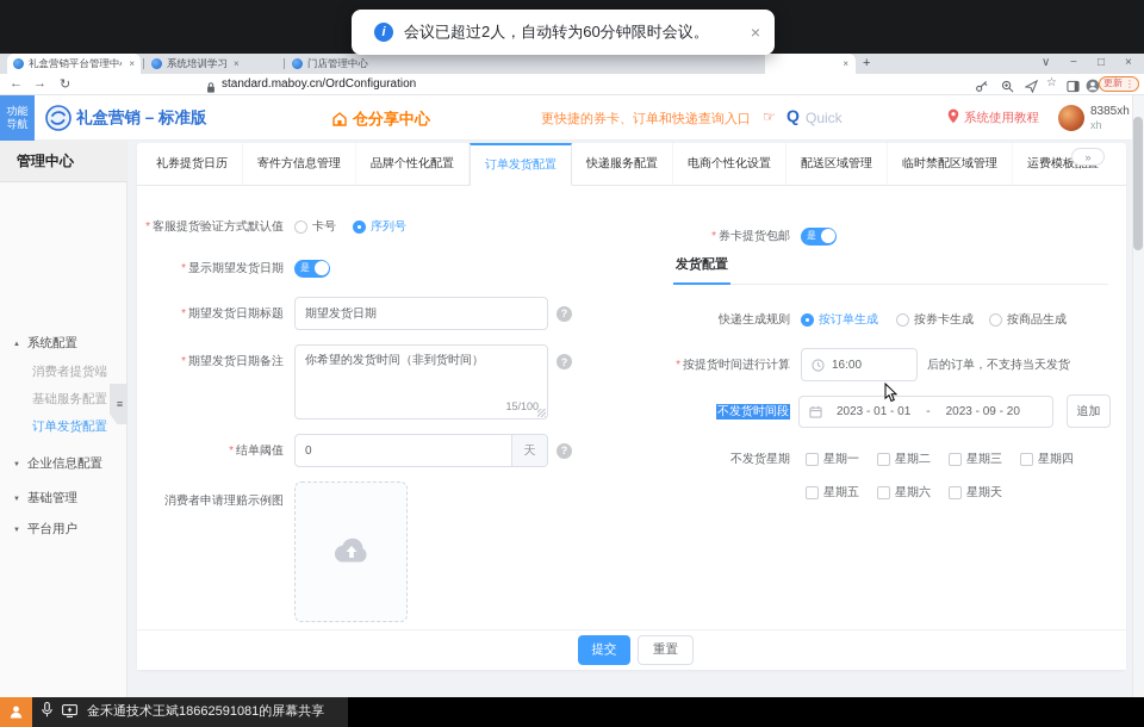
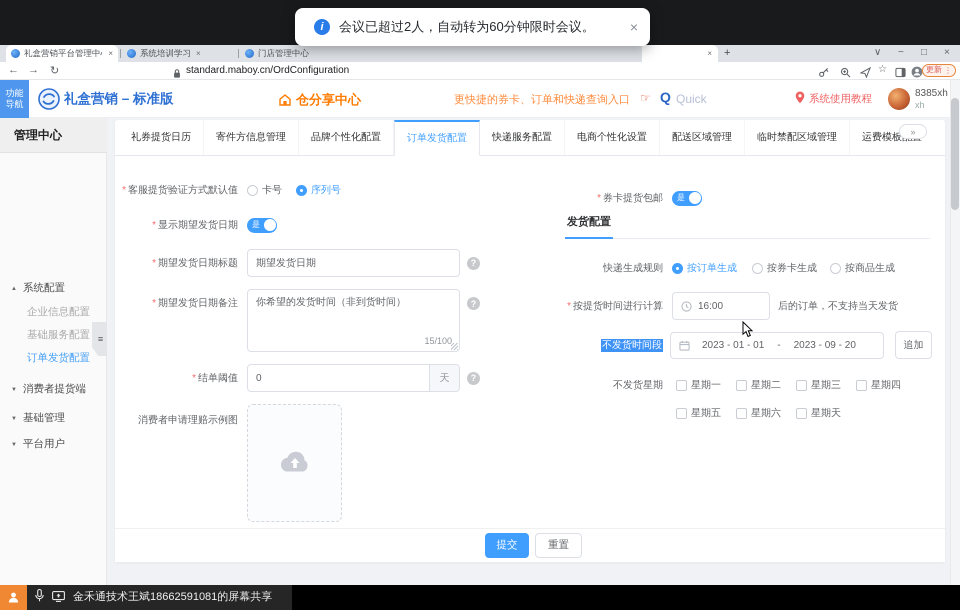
  i
  会议已超过2人，自动转为60分钟限时会议。
  ×
  礼盒营销平台管理中
  ×
  系统培训学习
  ×
  门店管理中心
  ×
  +
  ∨
  −
  □
  ×
  ←
  →
  ↻
  standard.maboy.cn/OrdConfiguration
  ☆
  更新
  ⋮
  功能
  导航
  礼盒营销 – 标准版
  仓分享中心
  更快捷的券卡、订单和快递查询入口
  ☞
  Q
  Quick
  系统使用教程
  8385xh
  xh
  管理中心
  系统配置
- 消费者提货端
+ 企业信息配置
  基础服务配置
  订单发货配置
- 企业信息配置
+ 消费者提货端
  基础管理
  平台用户
  ≡
  礼券提货日历
  寄件方信息管理
  品牌个性化配置
  订单发货配置
  快递服务配置
  电商个性化设置
  配送区域管理
  临时禁配区域管理
  »
  客服提货验证方式默认值
  卡号
  序列号
  显示期望发货日期
  是
  期望发货日期标题
  期望发货日期
  ?
  期望发货日期备注
  你希望的发货时间（非到货时间）
  15/100
  ?
  结单阈值
  0
  天
  ?
  消费者申请理赔示例图
  券卡提货包邮
  是
  发货配置
  快递生成规则
  按订单生成
  按券卡生成
  按商品生成
  按提货时间进行计算
  16:00
  后的订单，不支持当天发货
  不发货时间段
  2023 - 01 - 01
  -
  2023 - 09 - 20
  追加
  不发货星期
  星期一
  星期二
  星期三
  星期四
  星期五
  星期六
  星期天
  提交
  重置
  金禾通技术王斌18662591081的屏幕共享
